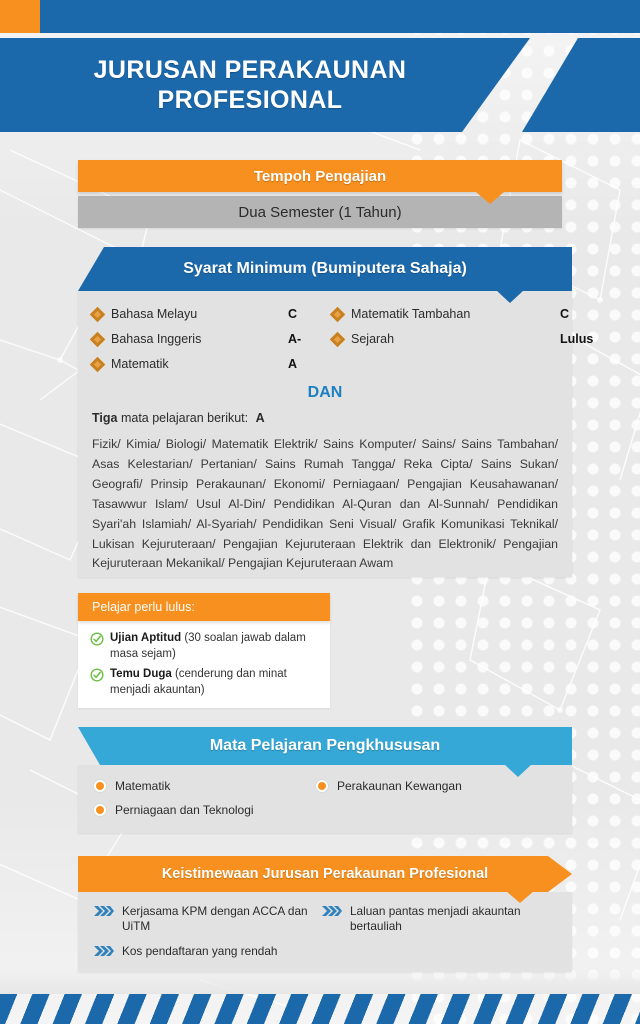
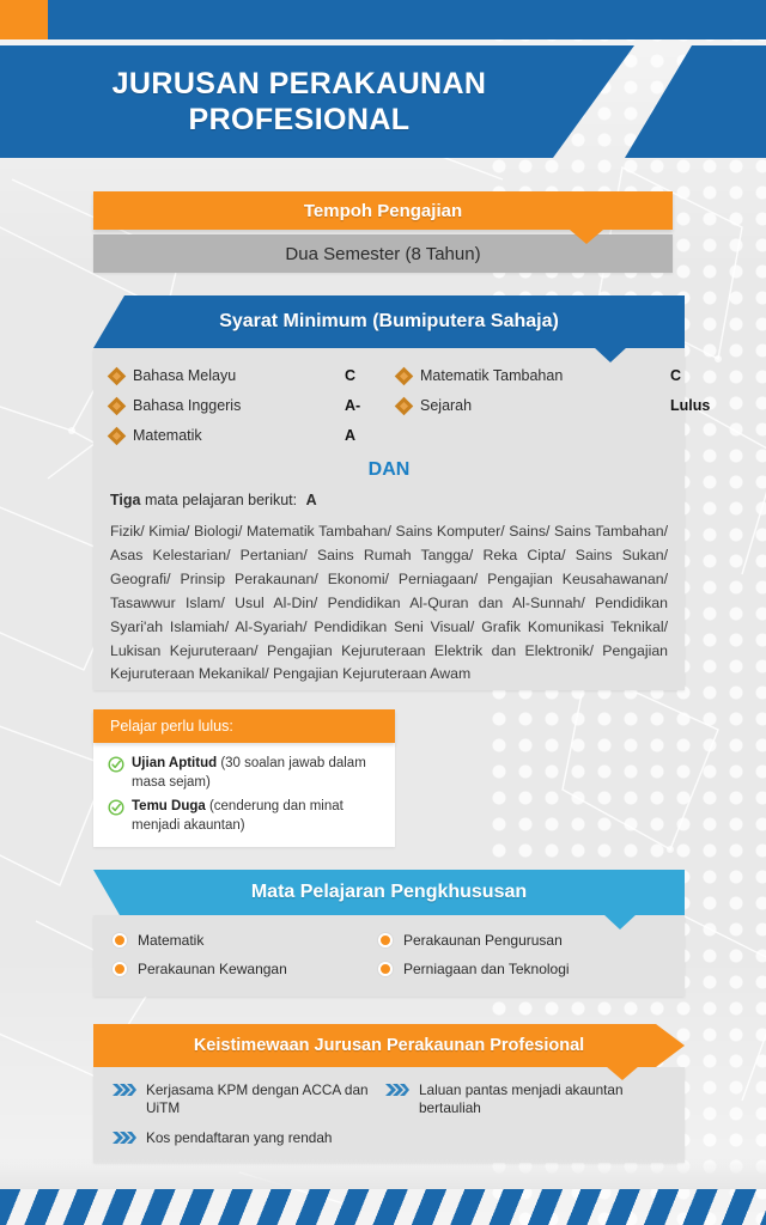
  JURUSAN PERAKAUNAN
  PROFESIONAL
  Tempoh Pengajian
- Dua Semester (1 Tahun)
+ Dua Semester (8 Tahun)
  Syarat Minimum (Bumiputera Sahaja)
  Bahasa Melayu
  C
  Matematik Tambahan
  C
  Bahasa Inggeris
  A-
  Sejarah
  Lulus
  Matematik
  A
  DAN
  Tiga mata pelajaran berikut: A
- Fizik/ Kimia/ Biologi/ Matematik Elektrik/ Sains Komputer/ Sains/ Sains Tambahan/ Asas Kelestarian/ Pertanian/ Sains Rumah Tangga/ Reka Cipta/ Sains Sukan/ Geografi/ Prinsip Perakaunan/ Ekonomi/ Perniagaan/ Pengajian Keusahawanan/ Tasawwur Islam/ Usul Al-Din/ Pendidikan Al-Quran dan Al-Sunnah/ Pendidikan Syari'ah Islamiah/ Al-Syariah/ Pendidikan Seni Visual/ Grafik Komunikasi Teknikal/ Lukisan Kejuruteraan/ Pengajian Kejuruteraan Elektrik dan Elektronik/ Pengajian Kejuruteraan Mekanikal/ Pengajian Kejuruteraan Awam
+ Fizik/ Kimia/ Biologi/ Matematik Tambahan/ Sains Komputer/ Sains/ Sains Tambahan/ Asas Kelestarian/ Pertanian/ Sains Rumah Tangga/ Reka Cipta/ Sains Sukan/ Geografi/ Prinsip Perakaunan/ Ekonomi/ Perniagaan/ Pengajian Keusahawanan/ Tasawwur Islam/ Usul Al-Din/ Pendidikan Al-Quran dan Al-Sunnah/ Pendidikan Syari'ah Islamiah/ Al-Syariah/ Pendidikan Seni Visual/ Grafik Komunikasi Teknikal/ Lukisan Kejuruteraan/ Pengajian Kejuruteraan Elektrik dan Elektronik/ Pengajian Kejuruteraan Mekanikal/ Pengajian Kejuruteraan Awam
  Pelajar perlu lulus:
  Ujian Aptitud (30 soalan jawab dalam masa sejam)
  Temu Duga (cenderung dan minat menjadi akauntan)
  Mata Pelajaran Pengkhususan
  Matematik
+ Perakaunan Pengurusan
  Perakaunan Kewangan
  Perniagaan dan Teknologi
  Keistimewaan Jurusan Perakaunan Profesional
  Kerjasama KPM dengan ACCA dan UiTM
  Laluan pantas menjadi akauntan bertauliah
  Kos pendaftaran yang rendah
